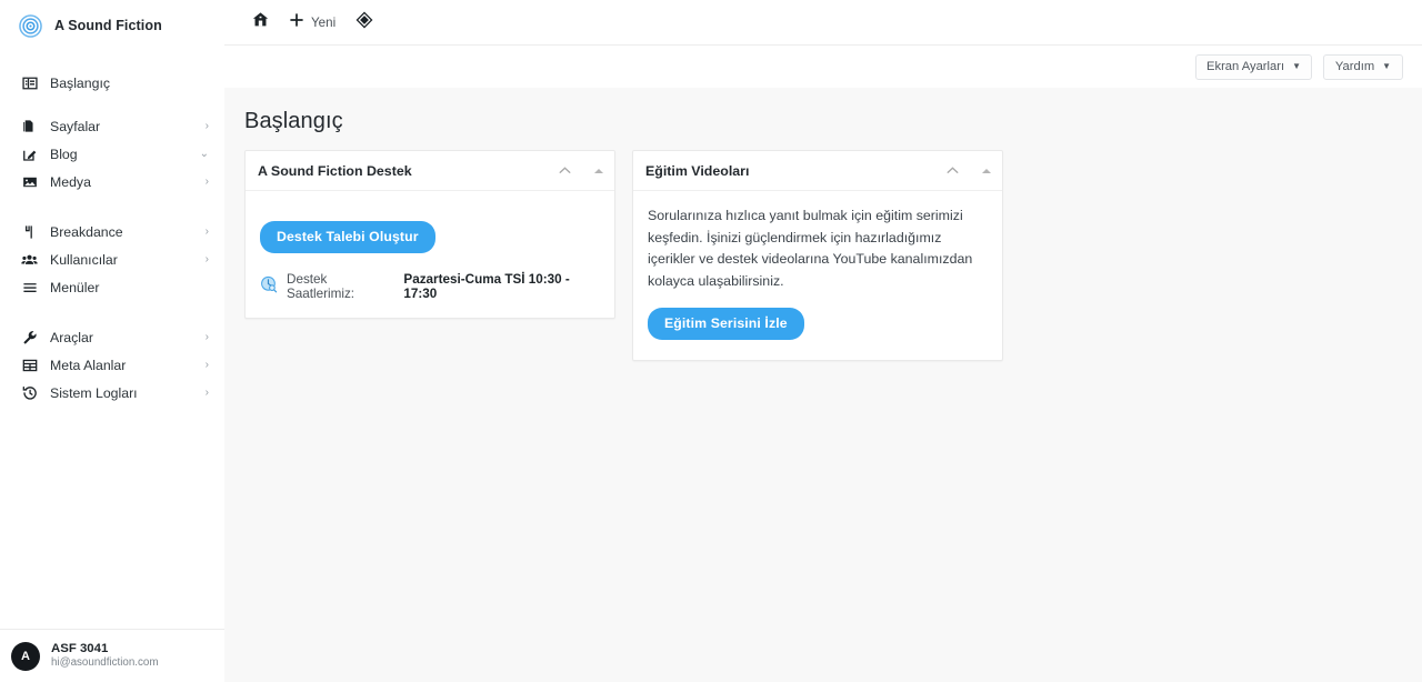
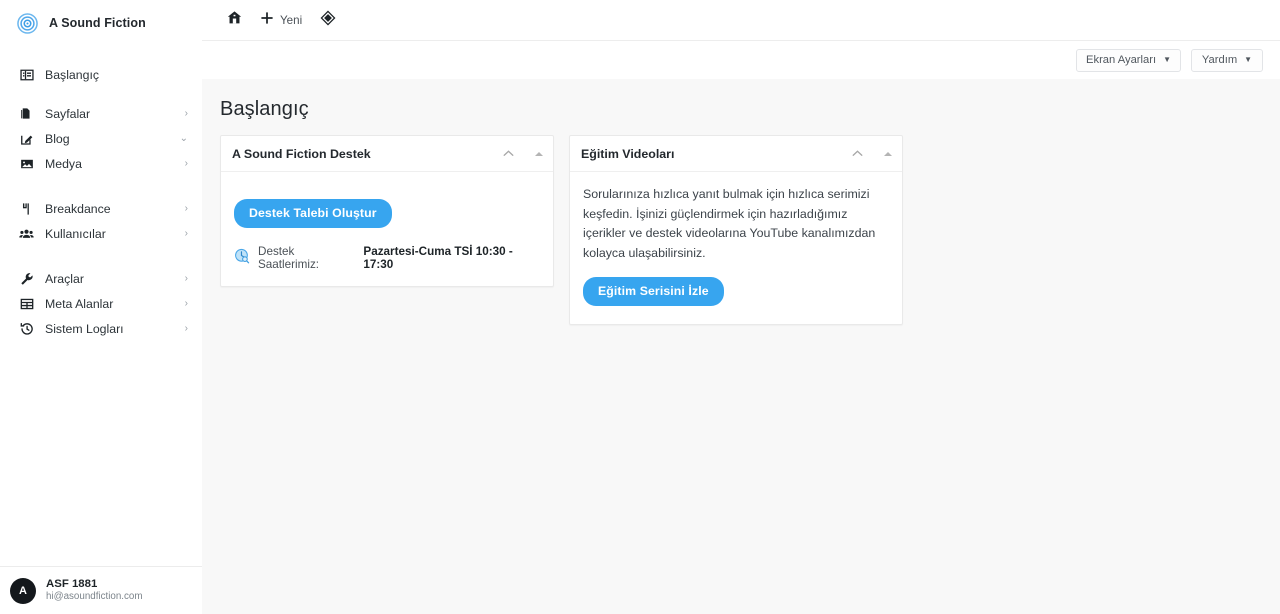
  A Sound Fiction
  Başlangıç
  Sayfalar
  ›
  Blog
  ⌄
  Medya
  ›
  Breakdance
  ›
  Kullanıcılar
  ›
- Menüler
  Araçlar
  ›
  Meta Alanlar
  ›
  Sistem Logları
  ›
  A
- ASF 3041
+ ASF 1881
  hi@asoundfiction.com
  Yeni
  Ekran Ayarları
  ▼
  Yardım
  ▼
  Başlangıç
  A Sound Fiction Destek
  Destek Talebi Oluştur
  Destek Saatlerimiz:
  Pazartesi-Cuma TSİ 10:30 - 17:30
  Eğitim Videoları
- Sorularınıza hızlıca yanıt bulmak için eğitim serimizi keşfedin. İşinizi güçlendirmek için hazırladığımız içerikler ve destek videolarına YouTube kanalımızdan kolayca ulaşabilirsiniz.
+ Sorularınıza hızlıca yanıt bulmak için hızlıca serimizi keşfedin. İşinizi güçlendirmek için hazırladığımız içerikler ve destek videolarına YouTube kanalımızdan kolayca ulaşabilirsiniz.
  Eğitim Serisini İzle
